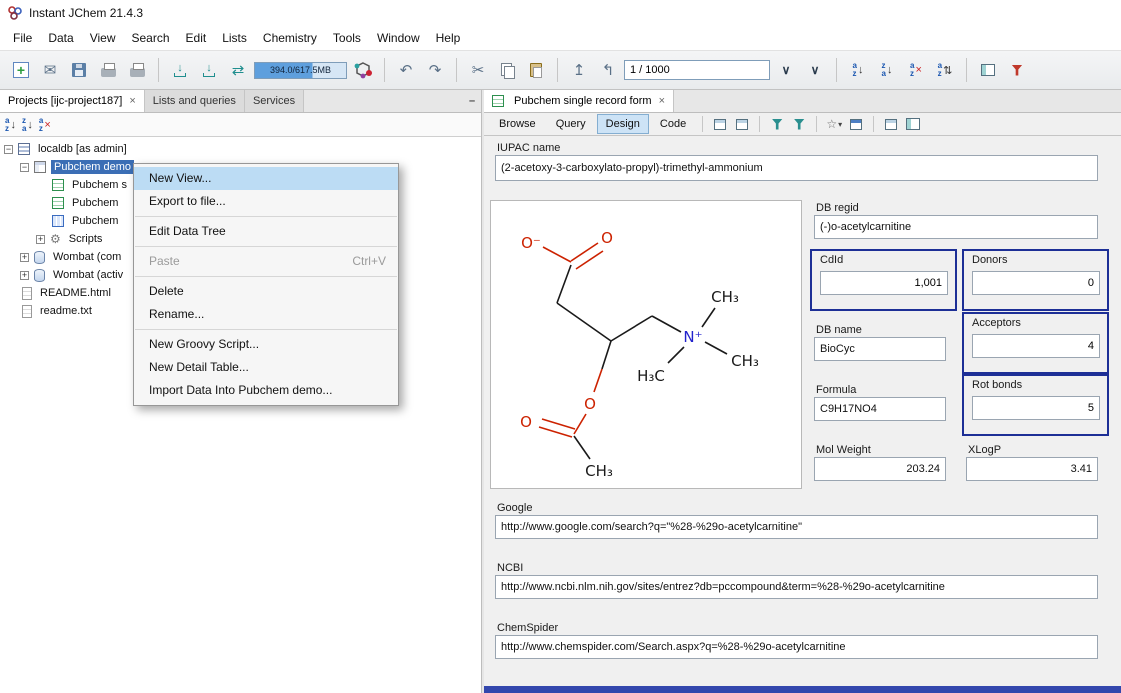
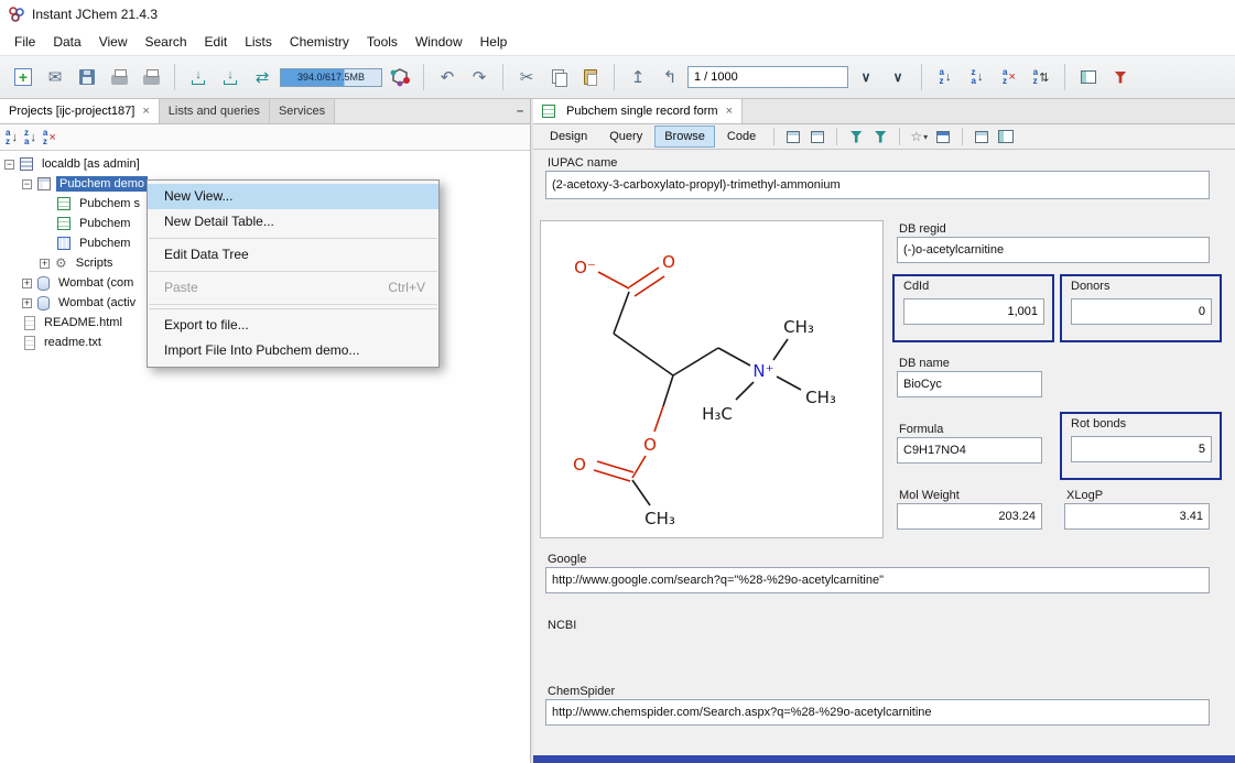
  Instant JChem 21.4.3
  File
  Data
  View
  Search
  Edit
  Lists
  Chemistry
  Tools
  Window
  Help
  +
  ✉
  ↓
  ↓
  ⇄
  394.0/617.5MB
  ↶
  ↷
  ✂
  ↥
  ↰
  1 / 1000
  ∨
  ∨
  a
  z
  ↓
  z
  a
  ↓
  a
  z
  ×
  a
  z
  ⇅
  Projects [ijc-project187]
  ×
  Lists and queries
  Services
  –
  a
  z
  ↓
  z
  a
  ↓
  a
  z
  ×
  −
  localdb [as admin]
  −
  Pubchem demo
  Pubchem s
  Pubchem
  Pubchem
  +
  ⚙
  Scripts
  +
  Wombat (com
  +
  Wombat (activ
  README.html
  readme.txt
  Pubchem single record form
  ×
- Browse
+ Design
  Query
- Design
+ Browse
  Code
  ☆
  ▾
  IUPAC name
  (2-acetoxy-3-carboxylato-propyl)-trimethyl-ammonium
  O⁻
  O
  N⁺
  CH₃
  CH₃
  H₃C
  O
  O
  CH₃
  DB regid
  (-)o-acetylcarnitine
  CdId
  1,001
  Donors
  0
  DB name
  BioCyc
- Acceptors
- 4
  Formula
  C9H17NO4
  Rot bonds
  5
  Mol Weight
  203.24
  XLogP
  3.41
  Google
  http://www.google.com/search?q="%28-%29o-acetylcarnitine"
  NCBI
- http://www.ncbi.nlm.nih.gov/sites/entrez?db=pccompound&term=%28-%29o-acetylcarnitine
  ChemSpider
  http://www.chemspider.com/Search.aspx?q=%28-%29o-acetylcarnitine
  New View...
- Export to file...
+ New Detail Table...
  Edit Data Tree
  Paste
  Ctrl+V
- Delete
- Rename...
- New Groovy Script...
- New Detail Table...
+ Export to file...
- Import Data Into Pubchem demo...
+ Import File Into Pubchem demo...
